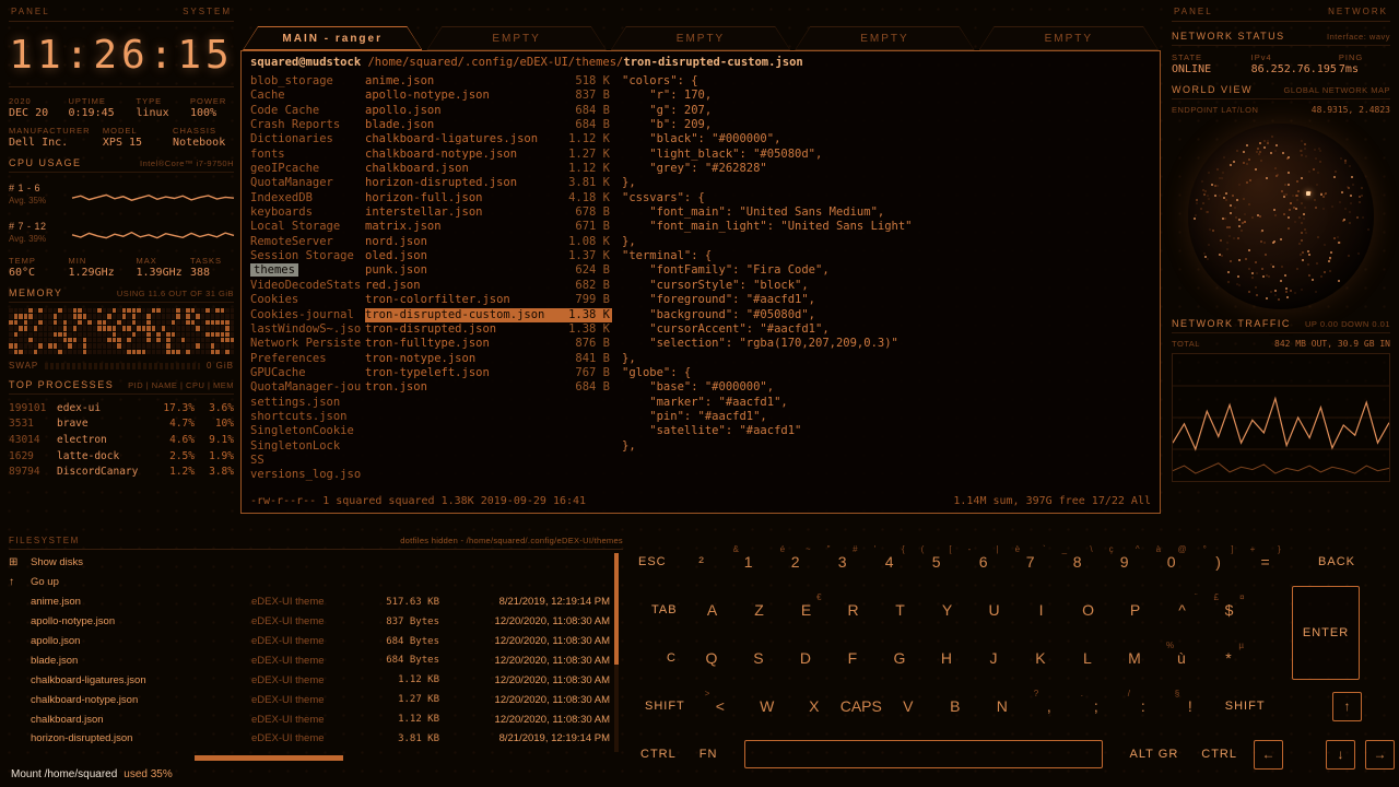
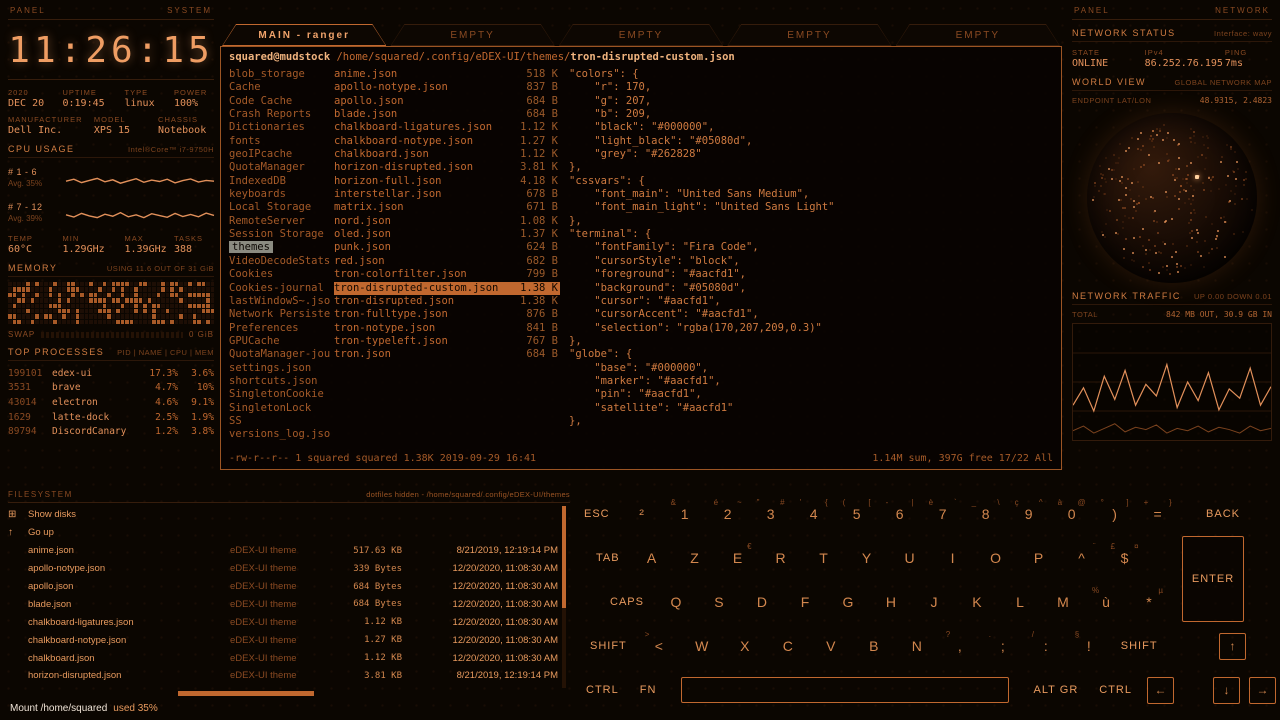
  PANEL
  SYSTEM
  11:26:15
  2020
  DEC 20
  UPTIME
  0:19:45
  TYPE
  linux
  POWER
  100%
  MANUFACTURER
  Dell Inc.
  MODEL
  XPS 15
  CHASSIS
  Notebook
  CPU USAGE
  Intel®Core™ i7-9750H
  # 1 - 6
  Avg. 35%
  # 7 - 12
  Avg. 39%
  TEMP
  60°C
  MIN
  1.29GHz
  MAX
  1.39GHz
  TASKS
  388
  MEMORY
  USING 11.6 OUT OF 31 GiB
  SWAP
  0 GiB
  TOP PROCESSES
  PID | NAME | CPU | MEM
  199101
  edex-ui
  17.3%
  3.6%
  3531
  brave
  4.7%
  10%
  43014
  electron
  4.6%
  9.1%
  1629
  latte-dock
  2.5%
  1.9%
  89794
  DiscordCanary
  1.2%
  3.8%
  MAIN - ranger
  EMPTY
  EMPTY
  EMPTY
  EMPTY
  squared@mudstock /home/squared/.config/eDEX-UI/themes/tron-disrupted-custom.json
  blob_storage
  Cache
  Code Cache
  Crash Reports
  Dictionaries
  fonts
  geoIPcache
  QuotaManager
  IndexedDB
  keyboards
  Local Storage
  RemoteServer
  Session Storage
  themes
  VideoDecodeStats
  Cookies
  Cookies-journal
  lastWindowS~.jso
  Network Persiste
  Preferences
  GPUCache
  QuotaManager-jou
  settings.json
  shortcuts.json
  SingletonCookie
  SingletonLock
  SS
  versions_log.jso
  anime.json
  518 K
  apollo-notype.json
  837 B
  apollo.json
  684 B
  blade.json
  684 B
  chalkboard-ligatures.json
  1.12 K
  chalkboard-notype.json
  1.27 K
  chalkboard.json
  1.12 K
  horizon-disrupted.json
  3.81 K
  horizon-full.json
  4.18 K
  interstellar.json
  678 B
  matrix.json
  671 B
  nord.json
  1.08 K
  oled.json
  1.37 K
  punk.json
  624 B
  red.json
  682 B
  tron-colorfilter.json
  799 B
  tron-disrupted-custom.json
  1.38 K
  tron-disrupted.json
  1.38 K
  tron-fulltype.json
  876 B
  tron-notype.json
  841 B
  tron-typeleft.json
  767 B
  tron.json
  684 B
  "colors": {
  "r": 170,
  "g": 207,
  "b": 209,
  "black": "#000000",
  "light_black": "#05080d",
  "grey": "#262828"
  },
  "cssvars": {
  "font_main": "United Sans Medium",
  "font_main_light": "United Sans Light"
  },
  "terminal": {
  "fontFamily": "Fira Code",
  "cursorStyle": "block",
  "foreground": "#aacfd1",
  "background": "#05080d",
+ "cursor": "#aacfd1",
  "cursorAccent": "#aacfd1",
  "selection": "rgba(170,207,209,0.3)"
  },
  "globe": {
  "base": "#000000",
  "marker": "#aacfd1",
  "pin": "#aacfd1",
  "satellite": "#aacfd1"
  },
  -rw-r--r-- 1 squared squared 1.38K 2019-09-29 16:41
  1.14M sum, 397G free 17/22 All
  PANEL
  NETWORK
  NETWORK STATUS
  Interface: wavy
  STATE
  ONLINE
  IPv4
  86.252.76.195
  PING
  7ms
  WORLD VIEW
  GLOBAL NETWORK MAP
  ENDPOINT LAT/LON
  48.9315, 2.4823
  NETWORK TRAFFIC
  UP 0.00 DOWN 0.01
  TOTAL
  842 MB OUT, 30.9 GB IN
  FILESYSTEM
  dotfiles hidden - /home/squared/.config/eDEX-UI/themes
  ⊞
  Show disks
  ↑
  Go up
  anime.json
  eDEX-UI theme
  517.63 KB
  8/21/2019, 12:19:14 PM
  apollo-notype.json
  eDEX-UI theme
- 837 Bytes
+ 339 Bytes
  12/20/2020, 11:08:30 AM
  apollo.json
  eDEX-UI theme
  684 Bytes
  12/20/2020, 11:08:30 AM
  blade.json
  eDEX-UI theme
  684 Bytes
  12/20/2020, 11:08:30 AM
  chalkboard-ligatures.json
  eDEX-UI theme
  1.12 KB
  12/20/2020, 11:08:30 AM
  chalkboard-notype.json
  eDEX-UI theme
  1.27 KB
  12/20/2020, 11:08:30 AM
  chalkboard.json
  eDEX-UI theme
  1.12 KB
  12/20/2020, 11:08:30 AM
  horizon-disrupted.json
  eDEX-UI theme
  3.81 KB
  8/21/2019, 12:19:14 PM
  Mount /home/squared
  used 35%
  ESC
  ²
  &
  1
  é
  2
  ~
  "
  3
  #
  '
  4
  {
  (
  5
  [
  -
  6
  |
  è
  7
  `
  _
  8
  \
  ç
  9
  ^
  à
  0
  @
  °
  )
  ]
  +
  =
  }
  BACK
  TAB
  A
  Z
  E
  €
  R
  T
  Y
  U
  I
  O
  P
  ^
  ¨
  £
  $
  ¤
- C
+ CAPS
  Q
  S
  D
  F
  G
  H
  J
  K
  L
  M
  %
  ù
  *
  µ
  SHIFT
  >
  <
  W
  X
- CAPS
+ C
  V
  B
  N
  ?
  ,
  .
  ;
  /
  :
  §
  !
  SHIFT
  ↑
  CTRL
  FN
  ALT GR
  CTRL
  ←
  ↓
  →
  ENTER
